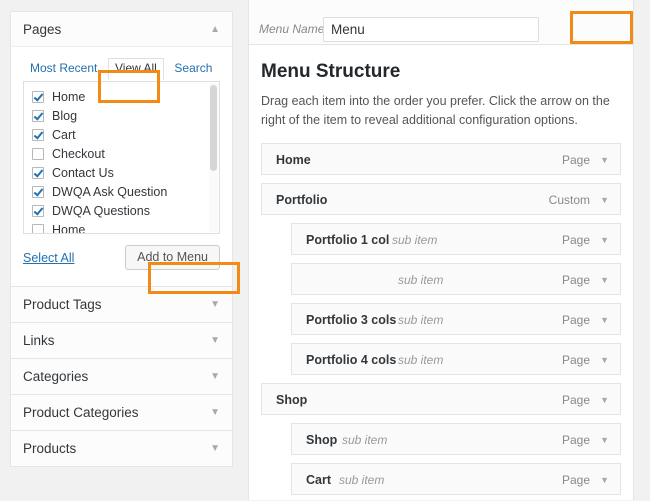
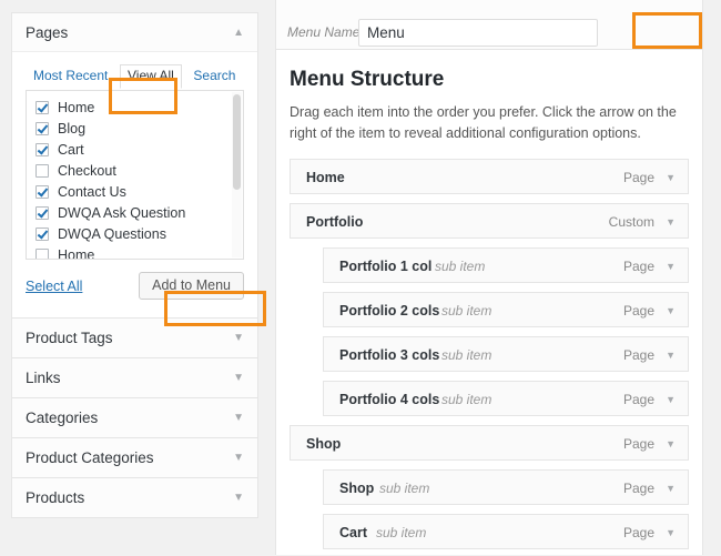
  Pages
  ▲
  Most Recent View All Search
  Home
  Blog
  Cart
  Checkout
  Contact Us
  DWQA Ask Question
  DWQA Questions
  Home
  Select All
  Add to Menu
  Product Tags
  ▼
  Links
  ▼
  Categories
  ▼
  Product Categories
  ▼
  Products
  ▼
  Menu Name
  Menu
  Menu Structure
  Drag each item into the order you prefer. Click the arrow on the right of the item to reveal additional configuration options.
  Home
  Page
  ▼
  Portfolio
  Custom
  ▼
  Portfolio 1 col
  sub item
  Page
  ▼
+ Portfolio 2 cols
  sub item
  Page
  ▼
  Portfolio 3 cols
  sub item
  Page
  ▼
  Portfolio 4 cols
  sub item
  Page
  ▼
  Shop
  Page
  ▼
  Shop
  sub item
  Page
  ▼
  Cart
  sub item
  Page
  ▼
